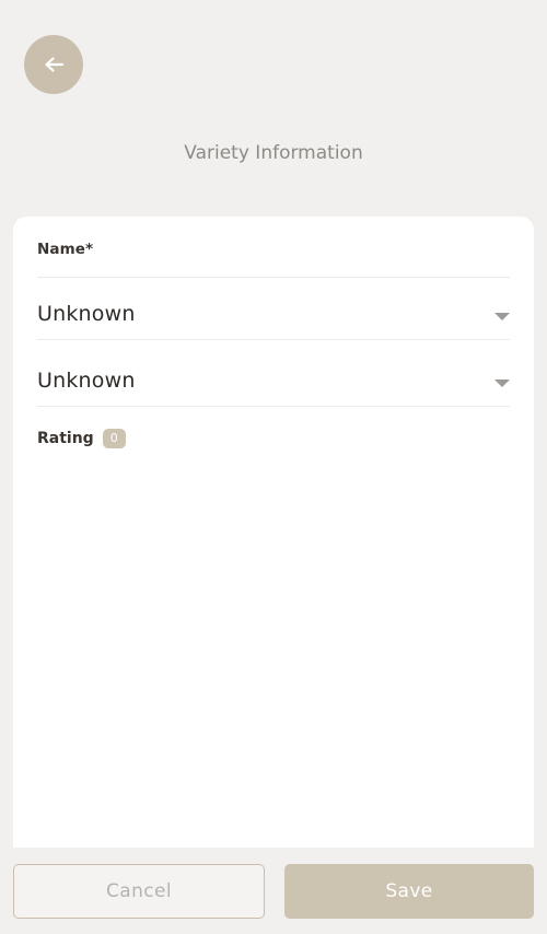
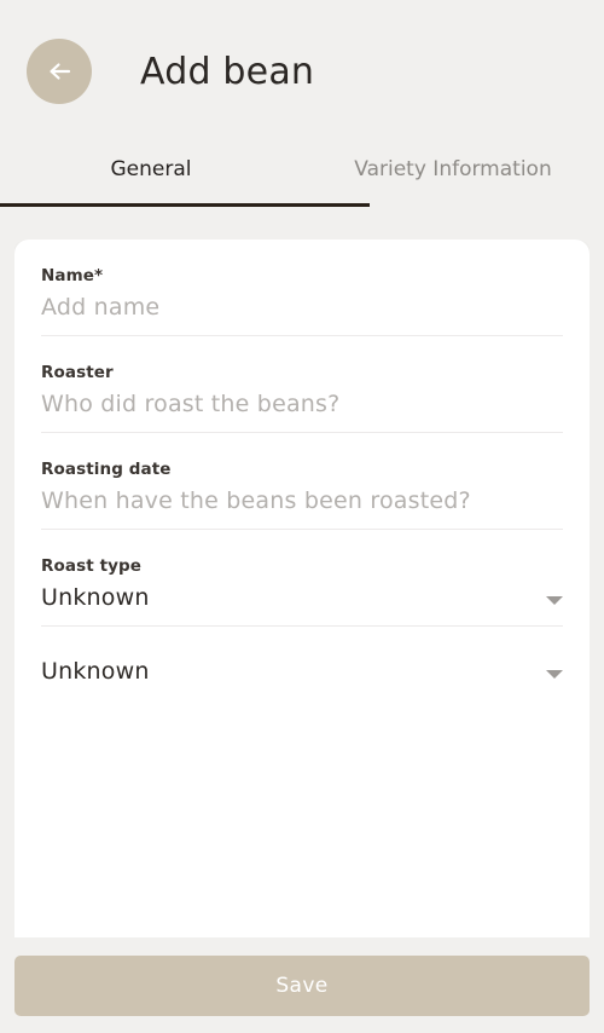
+ Add bean
+ General
  Variety Information
  Name*
+ Add name
+ Roaster
+ Who did roast the beans?
+ Roasting date
+ When have the beans been roasted?
+ Roast type
  Unknown
  Unknown
- Rating
- 0
- Cancel
  Save
